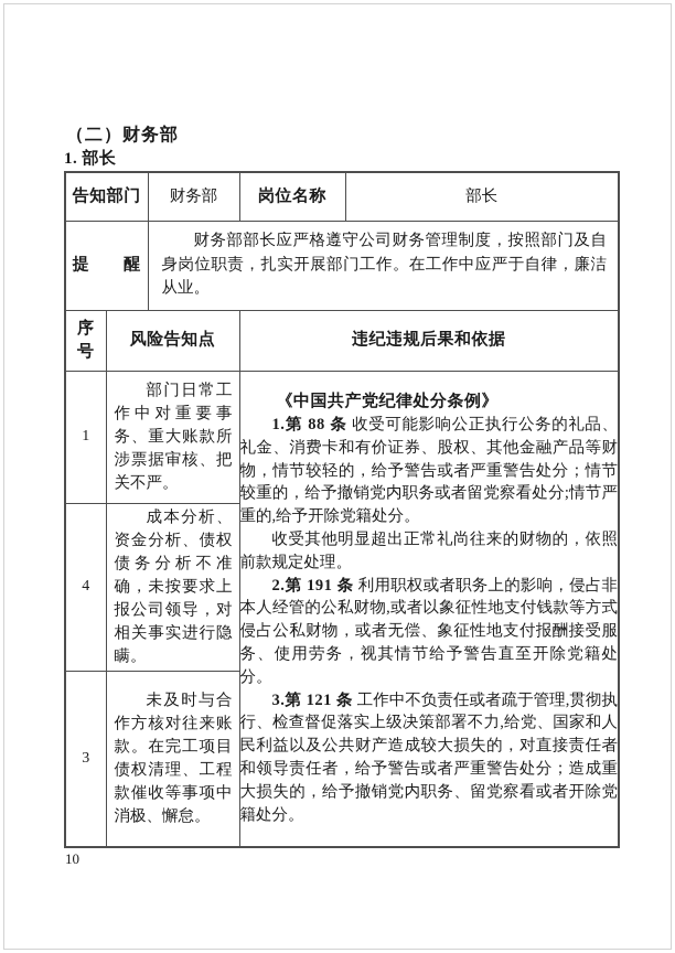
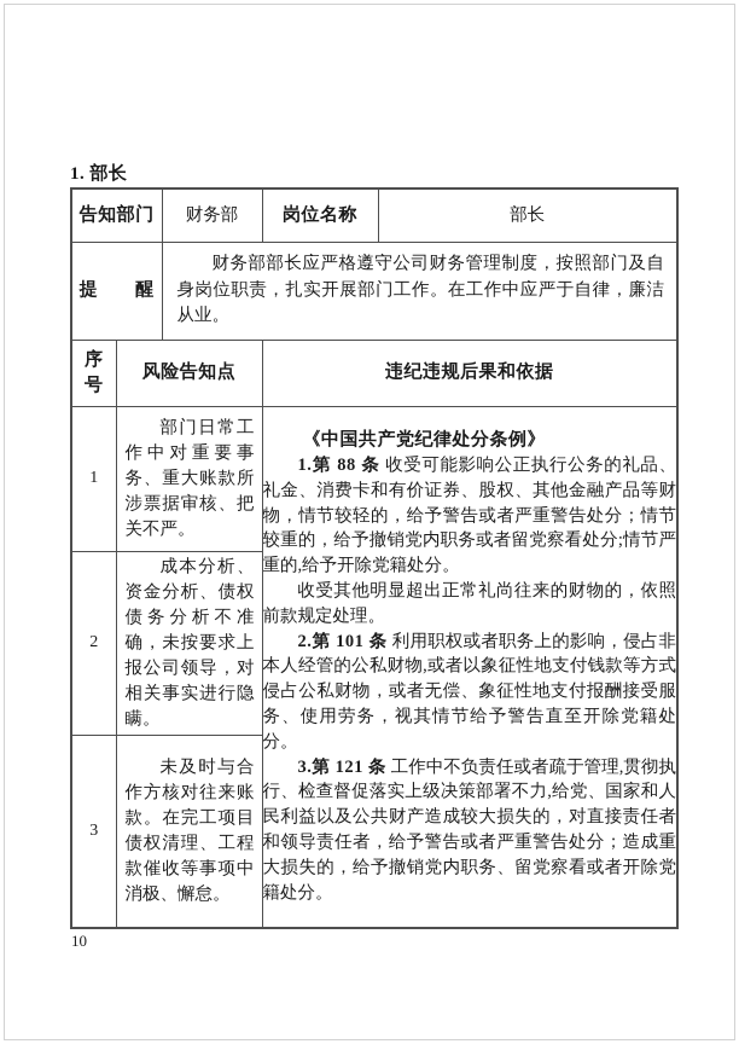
- （二）财务部
  1. 部长
  告知部门	财务部	岗位名称	部长
  提 醒	财务部部长应严格遵守公司财务管理制度，按照部门及自身岗位职责，扎实开展部门工作。在工作中应严于自律，廉洁从业。
  序号	风险告知点	违纪违规后果和依据
- 1	部门日常工作中对重要事务、重大账款所涉票据审核、把关不严。	《中国共产党纪律处分条例》 1.第 88 条 收受可能影响公正执行公务的礼品、礼金、消费卡和有价证券、股权、其他金融产品等财物，情节较轻的，给予警告或者严重警告处分；情节较重的，给予撤销党内职务或者留党察看处分;情节严重的,给予开除党籍处分。收受其他明显超出正常礼尚往来的财物的，依照前款规定处理。2.第 191 条 利用职权或者职务上的影响，侵占非本人经管的公私财物,或者以象征性地支付钱款等方式侵占公私财物，或者无偿、象征性地支付报酬接受服务、使用劳务，视其情节给予警告直至开除党籍处分。3.第 121 条 工作中不负责任或者疏于管理,贯彻执行、检查督促落实上级决策部署不力,给党、国家和人民利益以及公共财产造成较大损失的，对直接责任者和领导责任者，给予警告或者严重警告处分；造成重大损失的，给予撤销党内职务、留党察看或者开除党籍处分。
+ 1	部门日常工作中对重要事务、重大账款所涉票据审核、把关不严。	《中国共产党纪律处分条例》 1.第 88 条 收受可能影响公正执行公务的礼品、礼金、消费卡和有价证券、股权、其他金融产品等财物，情节较轻的，给予警告或者严重警告处分；情节较重的，给予撤销党内职务或者留党察看处分;情节严重的,给予开除党籍处分。收受其他明显超出正常礼尚往来的财物的，依照前款规定处理。2.第 101 条 利用职权或者职务上的影响，侵占非本人经管的公私财物,或者以象征性地支付钱款等方式侵占公私财物，或者无偿、象征性地支付报酬接受服务、使用劳务，视其情节给予警告直至开除党籍处分。3.第 121 条 工作中不负责任或者疏于管理,贯彻执行、检查督促落实上级决策部署不力,给党、国家和人民利益以及公共财产造成较大损失的，对直接责任者和领导责任者，给予警告或者严重警告处分；造成重大损失的，给予撤销党内职务、留党察看或者开除党籍处分。
- 4	成本分析、资金分析、债权债务分析不准确，未按要求上报公司领导，对相关事实进行隐瞒。
+ 2	成本分析、资金分析、债权债务分析不准确，未按要求上报公司领导，对相关事实进行隐瞒。
  3	未及时与合作方核对往来账款。在完工项目债权清理、工程款催收等事项中消极、懈怠。
  10
